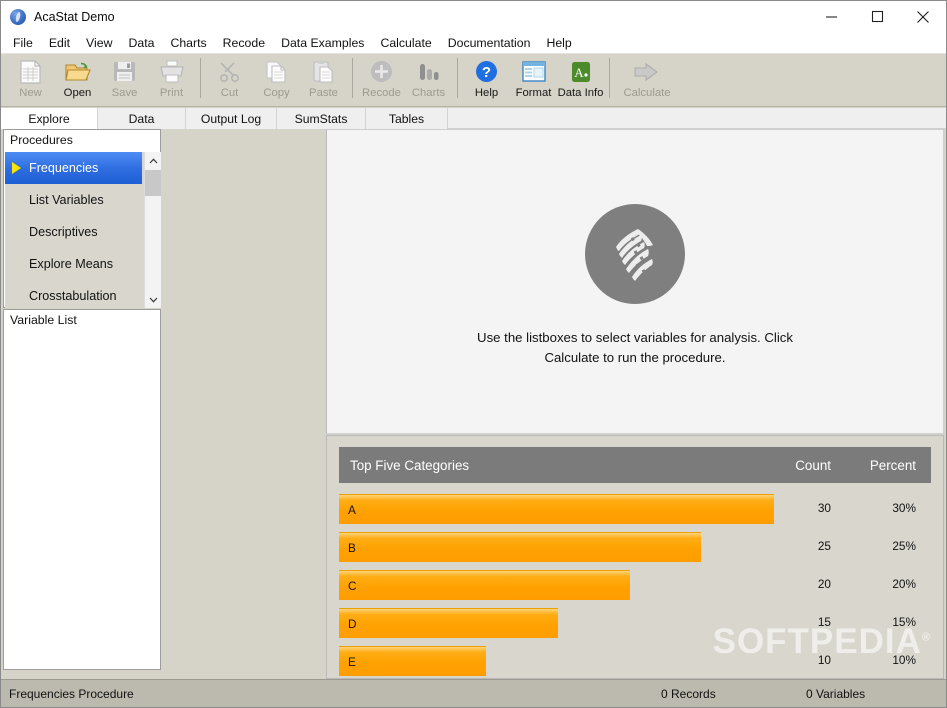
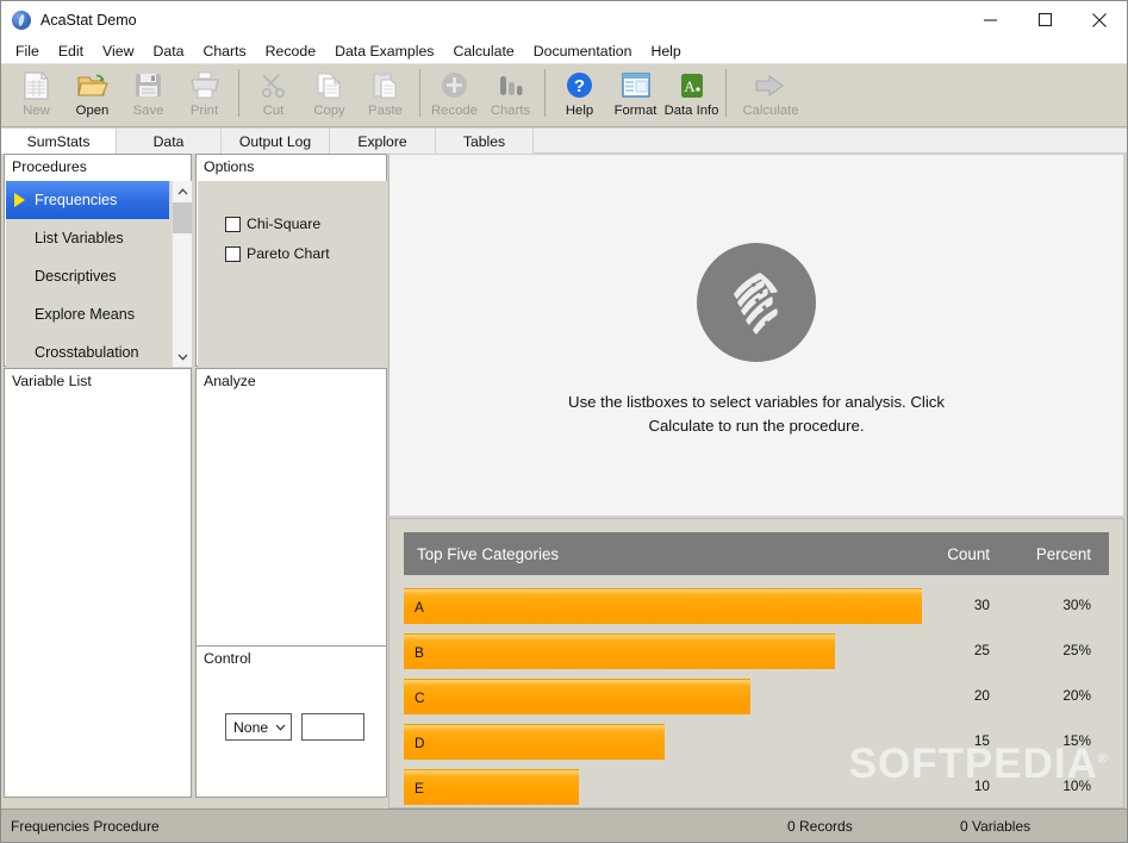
  AcaStat Demo
  File
  Edit
  View
  Data
  Charts
  Recode
  Data Examples
  Calculate
  Documentation
  Help
  New
  Open
  Save
  Print
  Cut
  Copy
  Paste
  Recode
  Charts
  ?
  Help
  Format
  A
  Data Info
  Calculate
- Explore
+ SumStats
  Data
  Output Log
- SumStats
+ Explore
  Tables
  Procedures
  Frequencies
  List Variables
  Descriptives
  Explore Means
  Crosstabulation
  Variable List
+ Options
+ Chi-Square
+ Pareto Chart
+ Analyze
+ Control
+ None
  Use the listboxes to select variables for analysis. Click
  Calculate to run the procedure.
  Top Five Categories
  Count
  Percent
  A
  30
  30%
  B
  25
  25%
  C
  20
  20%
  D
  15
  15%
  E
  10
  10%
  SOFTPEDIA®
  Frequencies Procedure
  0 Records
  0 Variables
